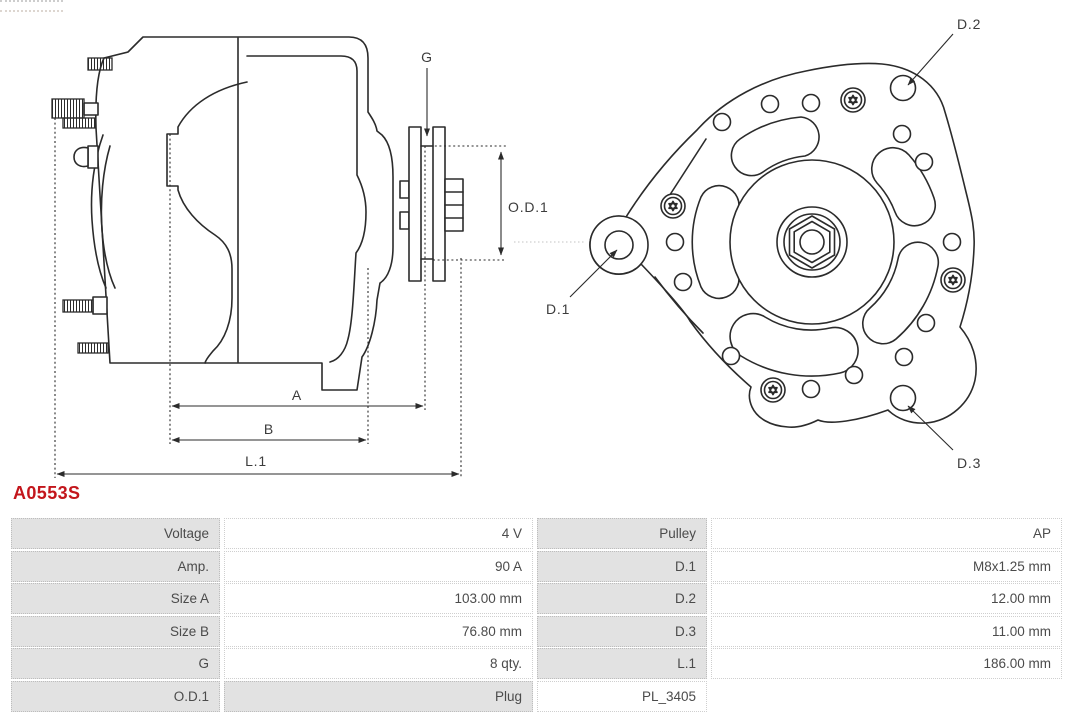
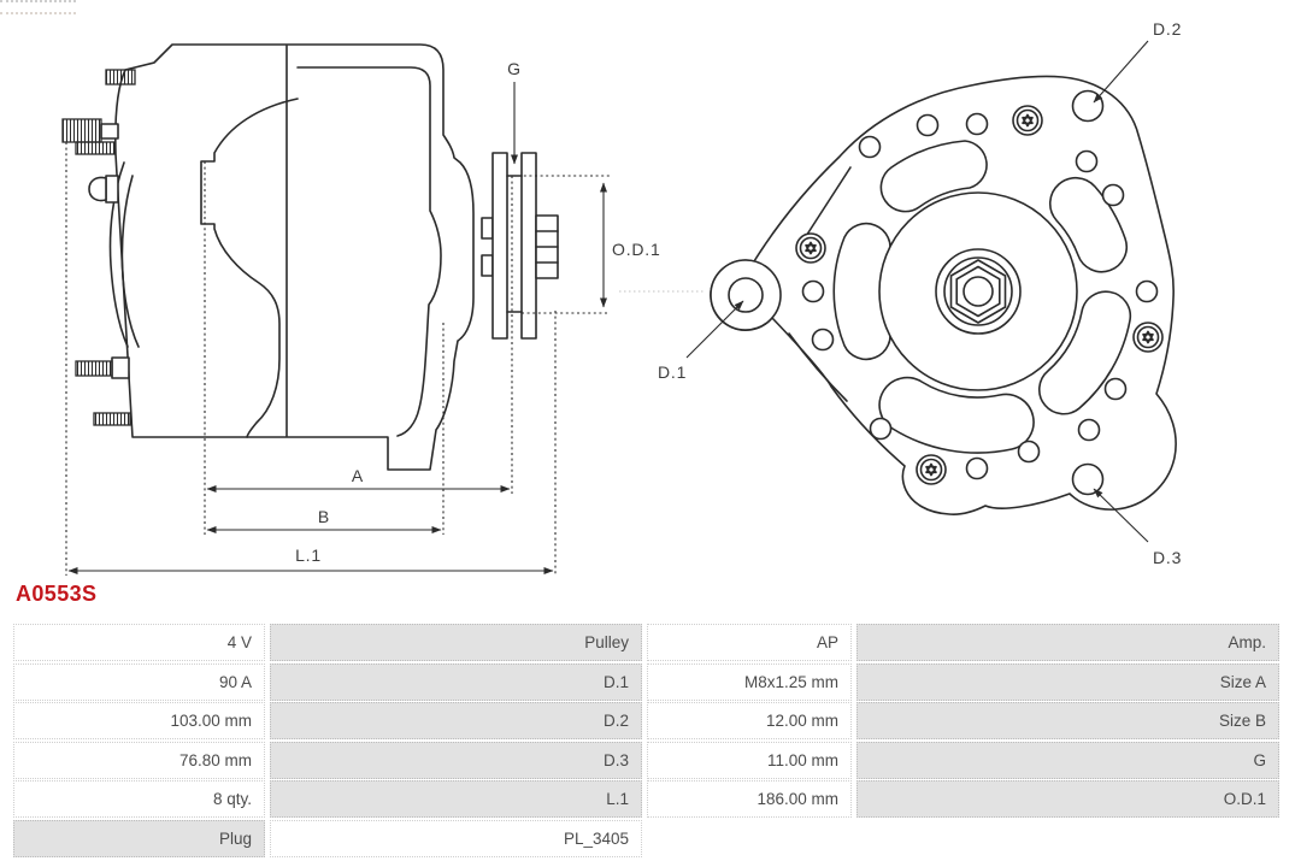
  G
  O.D.1
  A
  B
  L.1
  D.2
  D.1
  D.3
  A0553S
- Voltage
  4 V
  Pulley
  AP
  Amp.
  90 A
  D.1
  M8x1.25 mm
  Size A
  103.00 mm
  D.2
  12.00 mm
  Size B
  76.80 mm
  D.3
  11.00 mm
  G
  8 qty.
  L.1
  186.00 mm
  O.D.1
  Plug
  PL_3405
